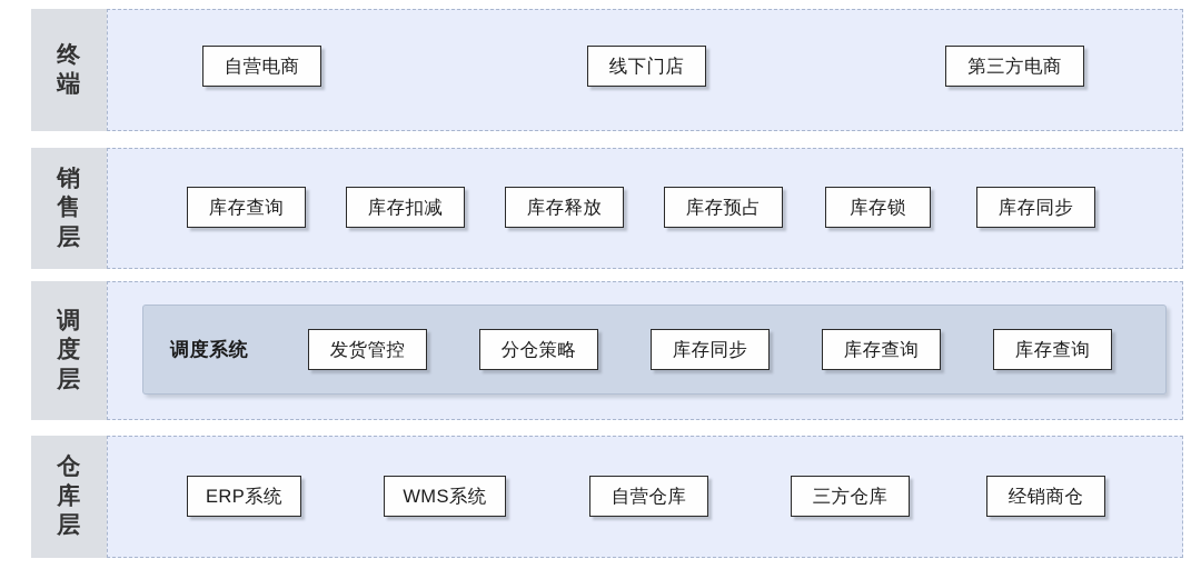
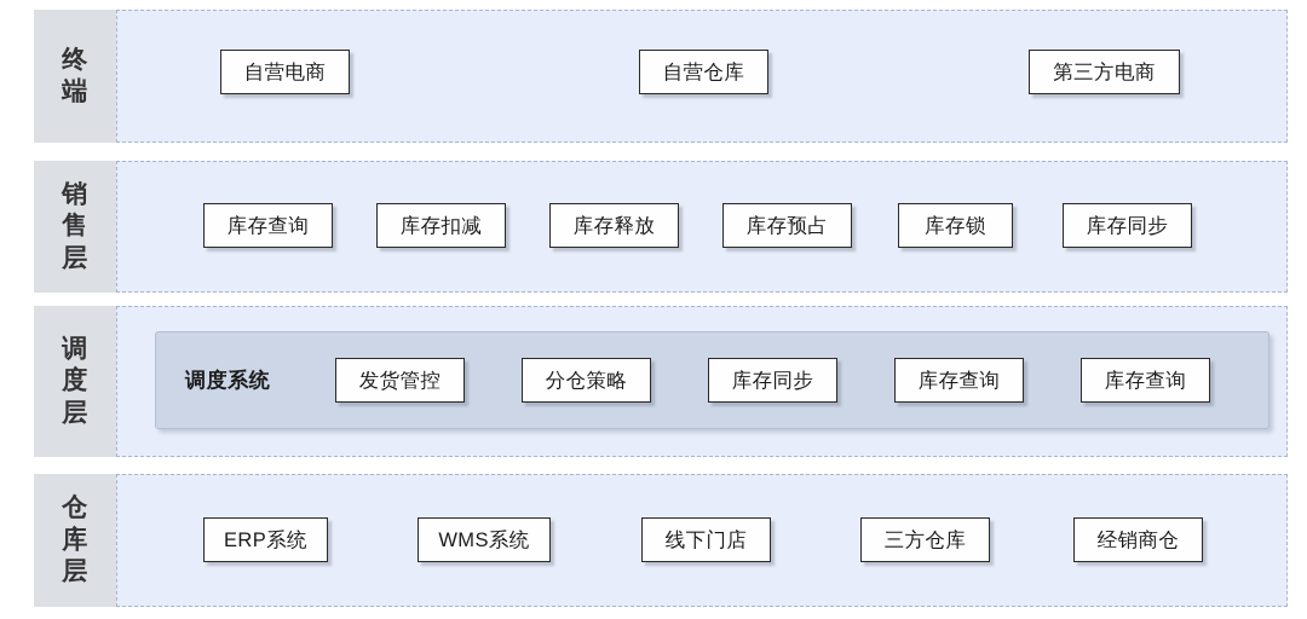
  终
  端
  自营电商
- 线下门店
+ 自营仓库
  第三方电商
  销
  售
  层
  库存查询
  库存扣减
  库存释放
  库存预占
  库存锁
  库存同步
  调
  度
  层
  调度系统
  发货管控
  分仓策略
  库存同步
  库存查询
  库存查询
  仓
  库
  层
  ERP系统
  WMS系统
- 自营仓库
+ 线下门店
  三方仓库
  经销商仓
